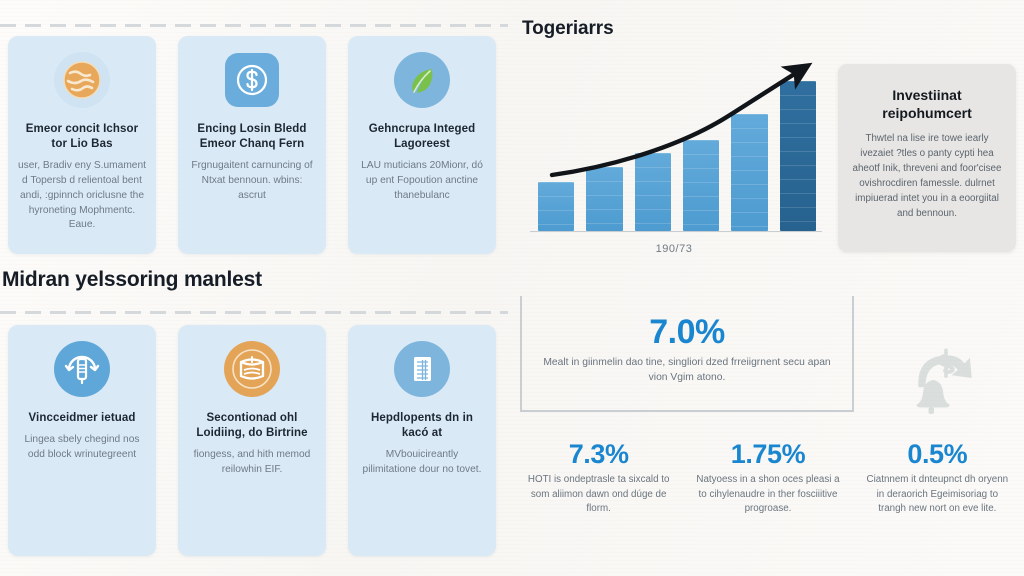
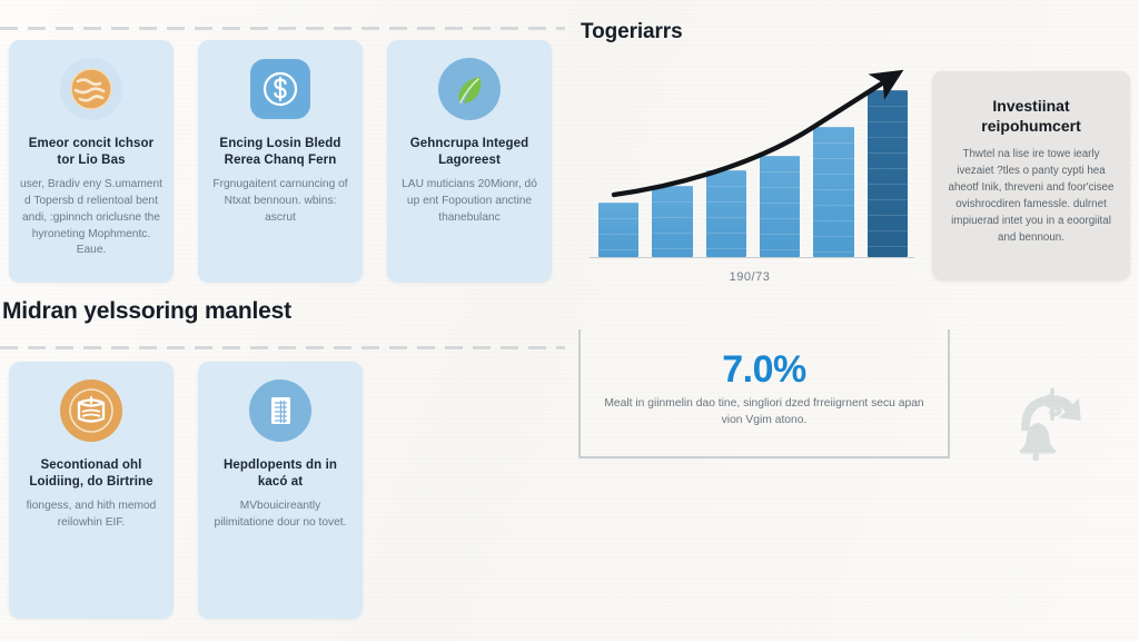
  Emeor concit Ichsor tor Lio Bas
  user, Bradiv eny S.umament d Topersb d relientoal bent andi, :gpinnch oriclusne the hyroneting Mophmentc. Eaue.
- Encing Losin Bledd Emeor Chanq Fern
+ Encing Losin Bledd Rerea Chanq Fern
  Frgnugaitent carnuncing of Ntxat bennoun. wbins: ascrut
  Gehncrupa Integed Lagoreest
  LAU muticians 20Mionr, dó up ent Fopoution anctine thanebulanc
  Midran yelssoring manlest
- Vincceidmer ietuad
- Lingea sbely chegind nos odd block wrinutegreent
  Secontionad ohl Loidiing, do Birtrine
  fiongess, and hith memod reilowhin EIF.
  Hepdlopents dn in kacó at
  MVbouicireantly pilimitatione dour no tovet.
  Togeriarrs
  190/73
  Investiinat reipohumcert
  Thwtel na lise ire towe iearly ivezaiet ?tles o panty cypti hea aheotf Inik, threveni and foor'cisee ovishrocdiren famessle. dulrnet impiuerad intet you in a eoorgiital and bennoun.
  7.0%
  Mealt in giinmelin dao tine, singliori dzed frreiigrnent secu apan vion Vgim atono.
- 7.3%
- HOTI is ondeptrasle ta sixcald to som aliimon dawn ond dúge de florm.
- 1.75%
- Natyoess in a shon oces pleasi a to cihylenaudre in ther fosciiitive progroase.
- 0.5%
- Ciatnnem it dnteupnct dh oryenn in deraorich Egeimisoriag to trangh new nort on eve lite.
